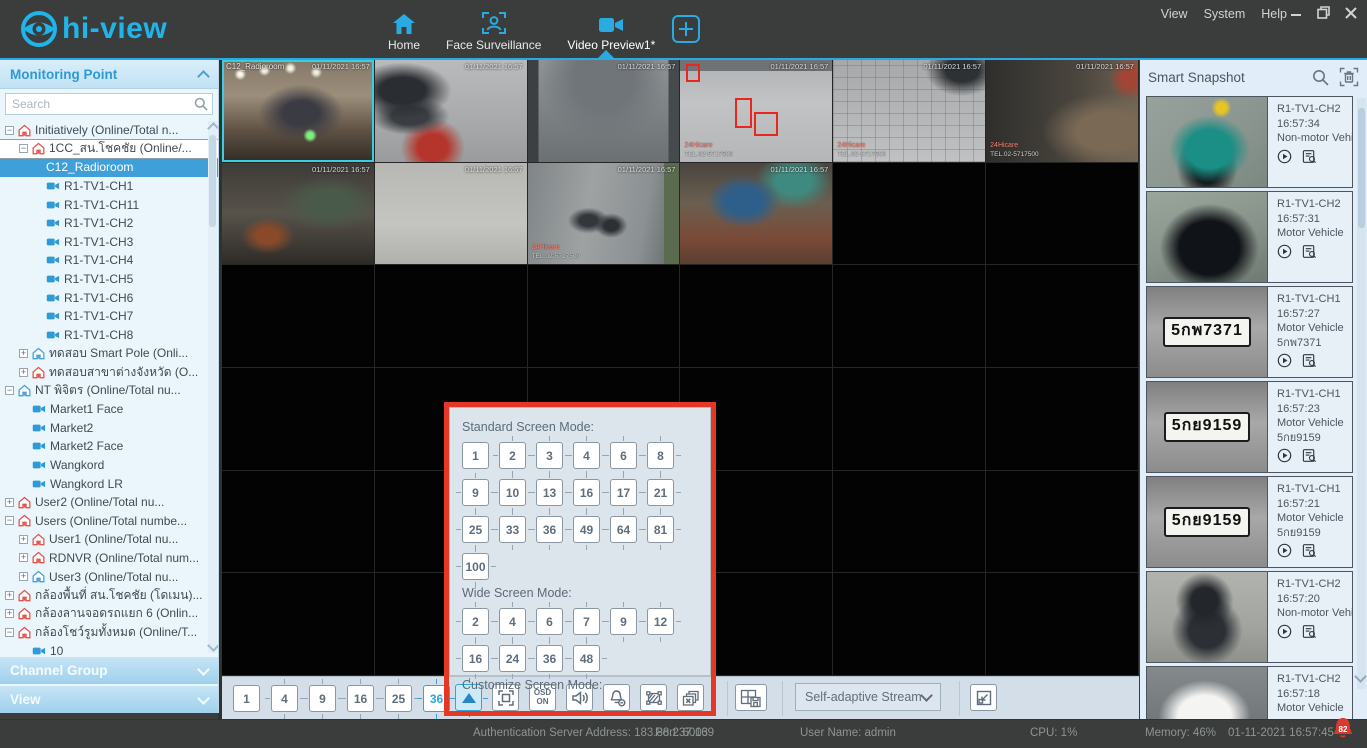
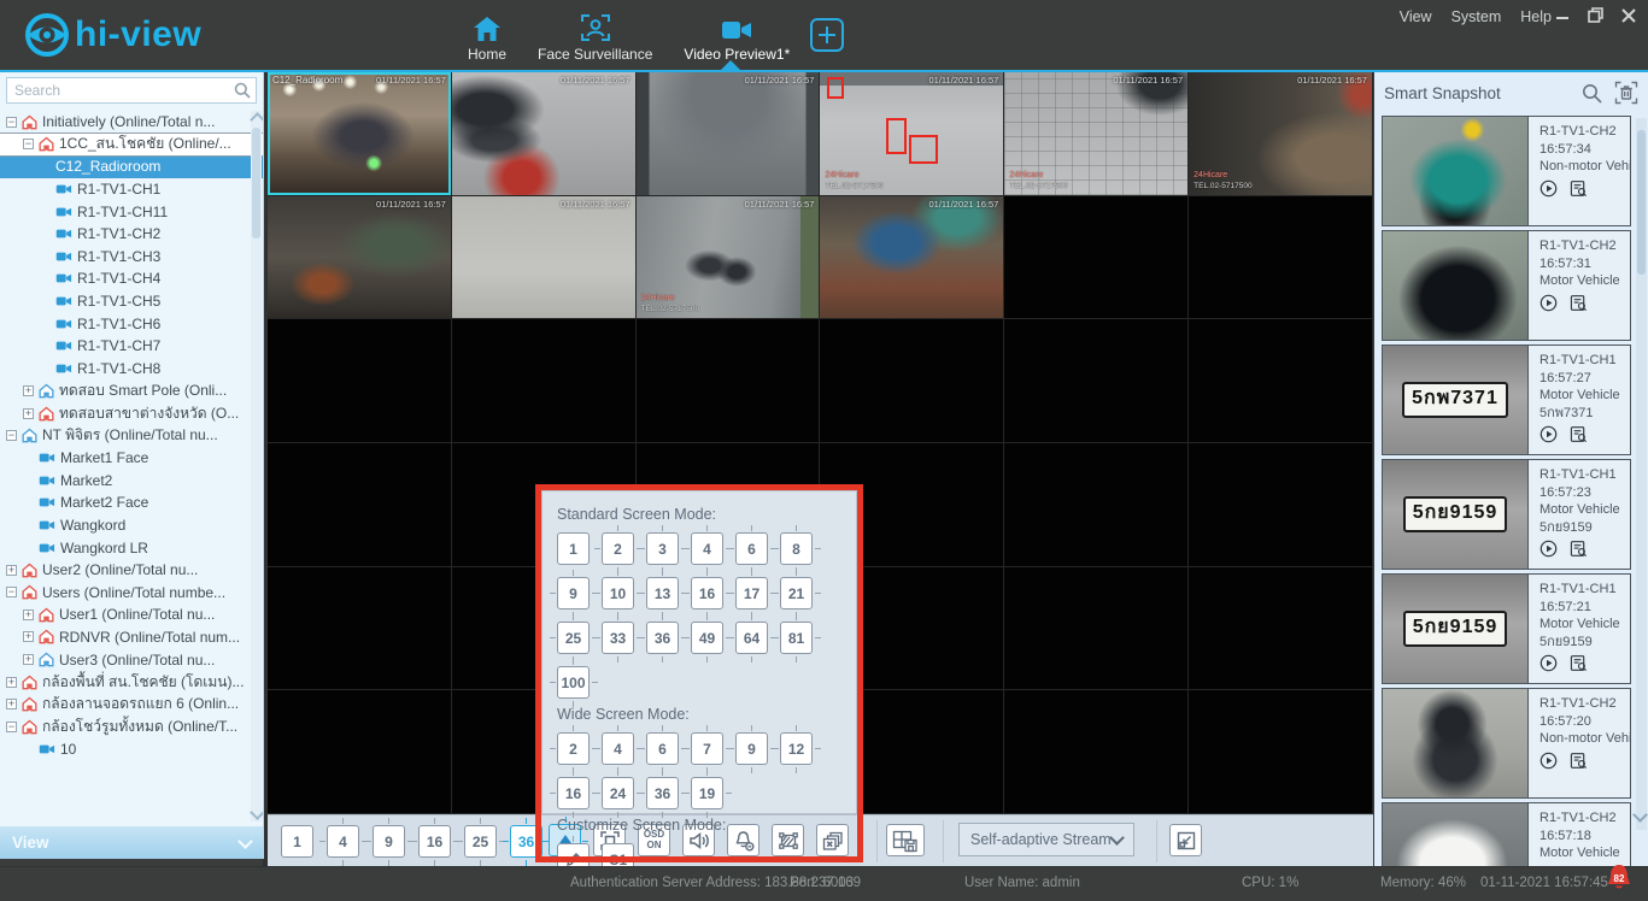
  hi-view
  Home
  Face Surveillance
  Video Preview1*
  View
  System
  Help
- Monitoring Point
  Search
  −
  Initiatively (Online/Total n...
  −
  1CC_สน.โชคชัย (Online/...
  C12_Radioroom
  R1-TV1-CH1
  R1-TV1-CH11
  R1-TV1-CH2
  R1-TV1-CH3
  R1-TV1-CH4
  R1-TV1-CH5
  R1-TV1-CH6
  R1-TV1-CH7
  R1-TV1-CH8
  +
  ทดสอบ Smart Pole (Onli...
  +
  ทดสอบสาขาต่างจังหวัด (O...
  −
  NT พิจิตร (Online/Total nu...
  Market1 Face
  Market2
  Market2 Face
  Wangkord
  Wangkord LR
  +
  User2 (Online/Total nu...
  −
  Users (Online/Total numbe...
  +
  User1 (Online/Total nu...
  +
  RDNVR (Online/Total num...
  +
  User3 (Online/Total nu...
  +
  กล้องพื้นที่ สน.โชคชัย (โดเมน)...
  +
  กล้องลานจอดรถแยก 6 (Onlin...
  −
  กล้องโชว์รูมทั้งหมด (Online/T...
  10
- Channel Group
  View
  C12_Radioroom
  01/11/2021 16:57
  01/11/2021 16:57
  01/11/2021 16:57
  01/11/2021 16:57
  01/11/2021 16:57
  01/11/2021 16:57
  01/11/2021 16:57
  01/11/2021 16:57
  01/11/2021 16:57
  01/11/2021 16:57
  Standard Screen Mode:
  1
  2
  3
  4
  6
  8
  9
  10
  13
  16
  17
  21
  25
  33
  36
  49
  64
  81
  100
  Wide Screen Mode:
  2
  4
  6
  7
  9
  12
  16
  24
  36
- 48
+ 19
  Customize Screen Mode:
+ C1
  1
  4
  9
  16
  25
  36
  OSD
  ON
  Self-adaptive Stream
  Smart Snapshot
  R1-TV1-CH2
  16:57:34
  Non-motor Veh
  R1-TV1-CH2
  16:57:31
  Motor Vehicle
  5กพ7371
  R1-TV1-CH1
  16:57:27
  Motor Vehicle
  5กพ7371
  5กย9159
  R1-TV1-CH1
  16:57:23
  Motor Vehicle
  5กย9159
  5กย9159
  R1-TV1-CH1
  16:57:21
  Motor Vehicle
  5กย9159
  R1-TV1-CH2
  16:57:20
  Non-motor Veh
  R1-TV1-CH2
  16:57:18
  Motor Vehicle
  Authentication Server Address: 183.88.237.169
  Port: 6003
  User Name: admin
  CPU: 1%
  Memory: 46%
  01-11-2021 16:57:45
  82
